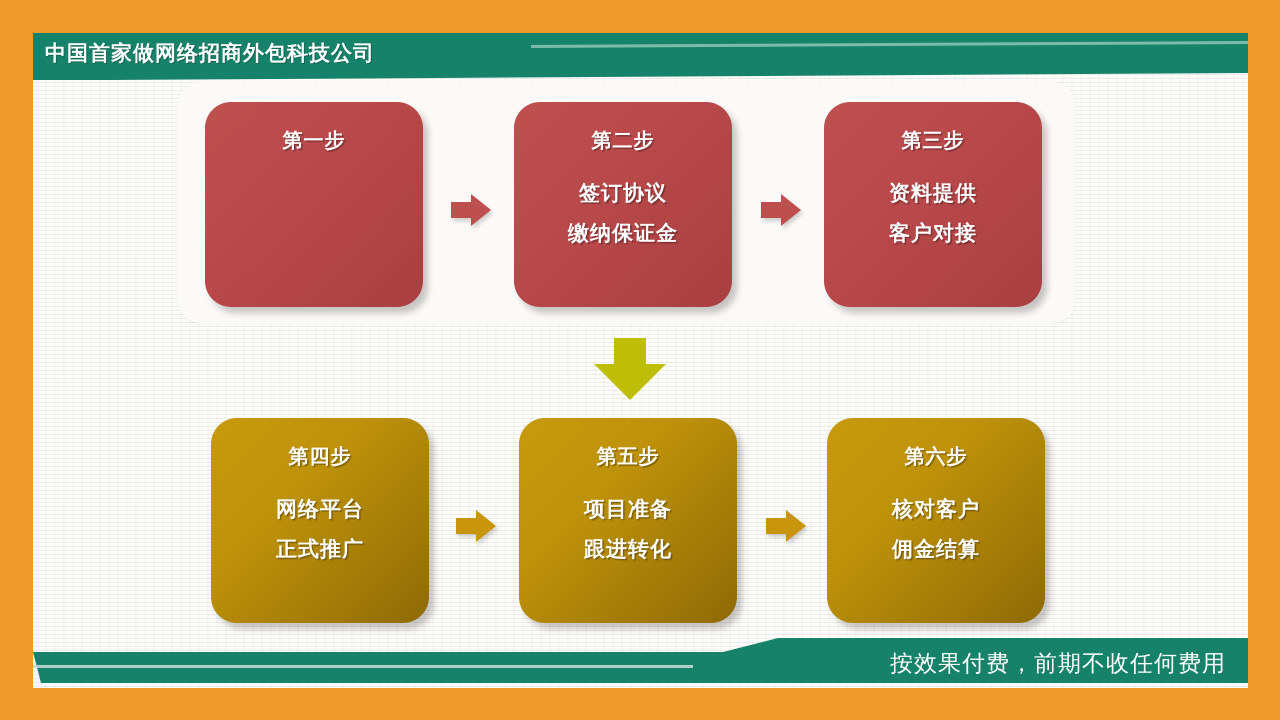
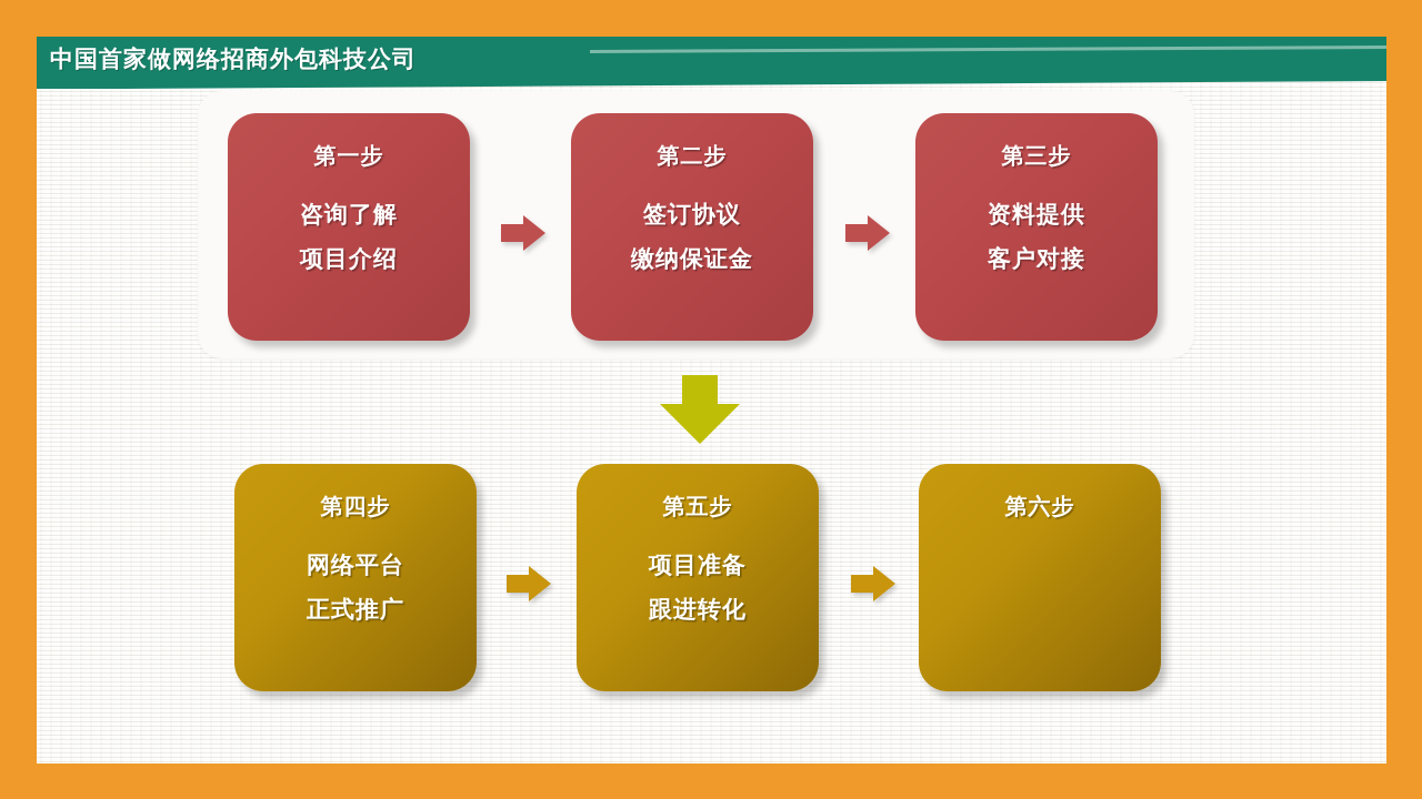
  中国首家做网络招商外包科技公司
  第一步
+ 咨询了解
+ 项目介绍
  第二步
  签订协议
  缴纳保证金
  第三步
  资料提供
  客户对接
  第四步
  网络平台
  正式推广
  第五步
  项目准备
  跟进转化
  第六步
- 核对客户
- 佣金结算
- 按效果付费，前期不收任何费用
